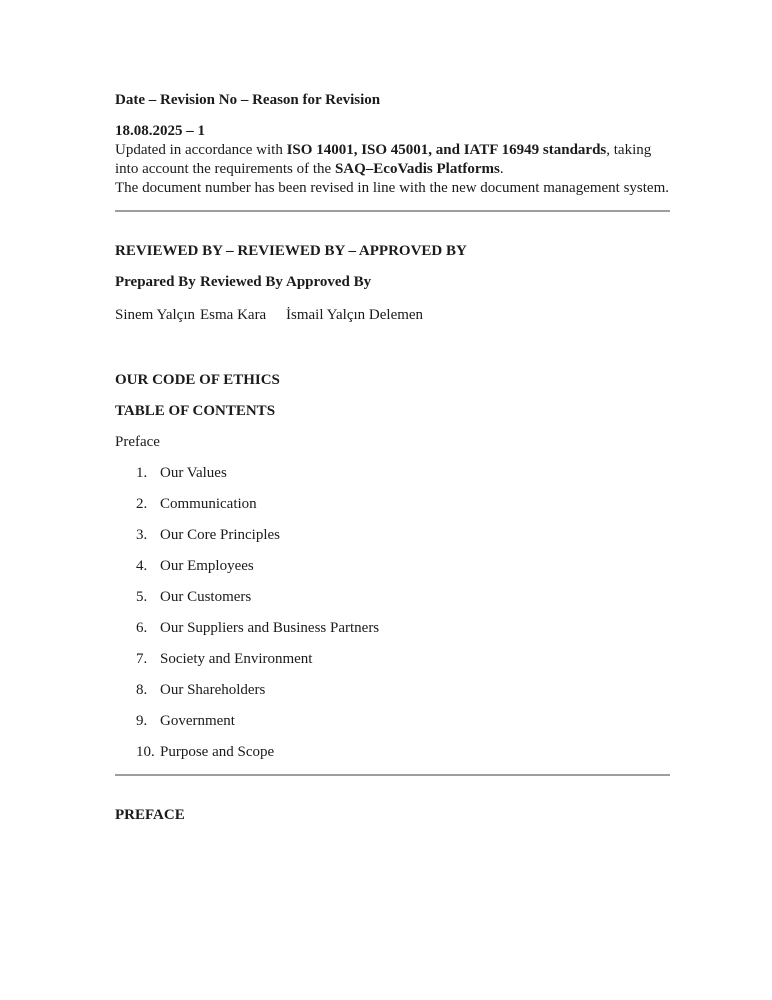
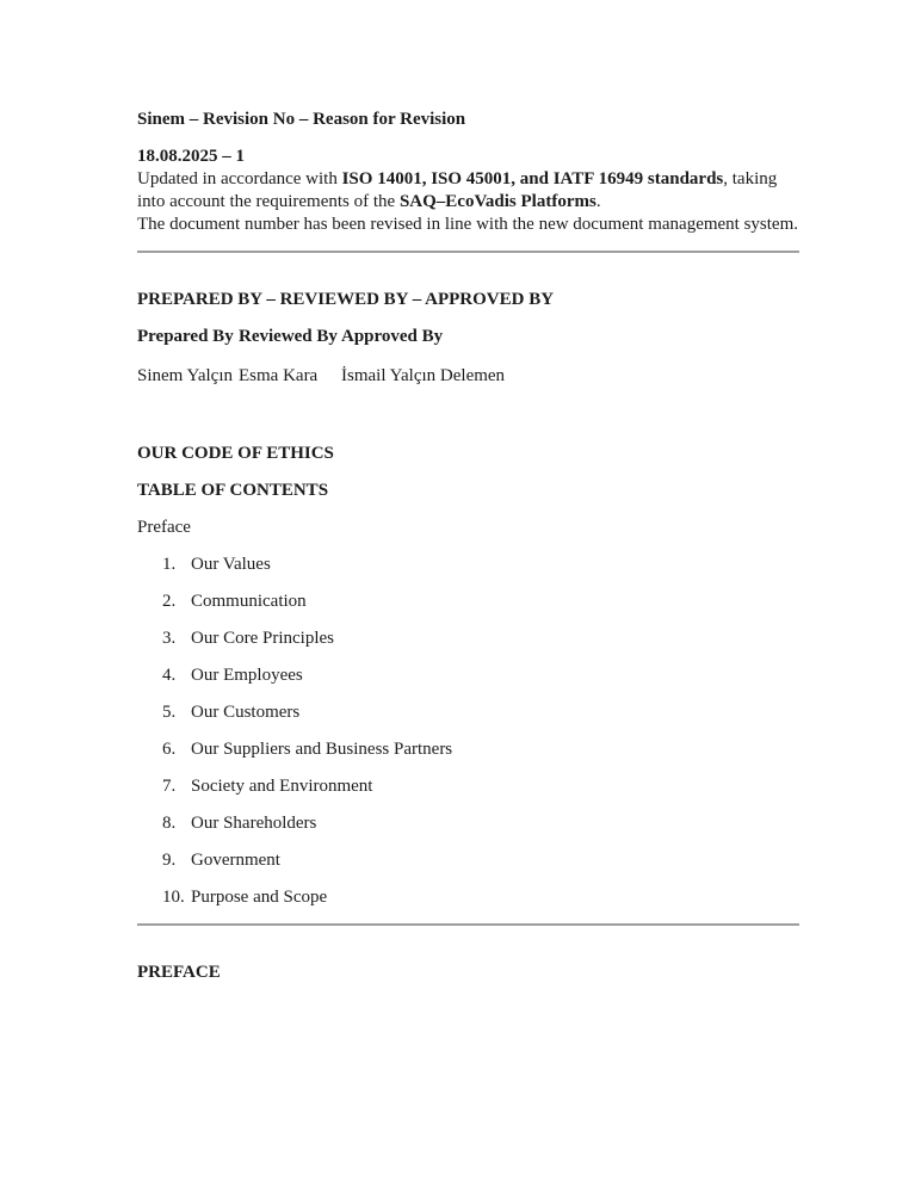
- Date – Revision No – Reason for Revision
+ Sinem – Revision No – Reason for Revision
  18.08.2025 – 1
  Updated in accordance with ISO 14001, ISO 45001, and IATF 16949 standards, taking into account the requirements of the SAQ–EcoVadis Platforms.
  The document number has been revised in line with the new document management system.
- REVIEWED BY – REVIEWED BY – APPROVED BY
+ PREPARED BY – REVIEWED BY – APPROVED BY
  Prepared By
  Reviewed By
  Approved By
  Sinem Yalçın
  Esma Kara
  İsmail Yalçın Delemen
  OUR CODE OF ETHICS
  TABLE OF CONTENTS
  Preface
  1.
  Our Values
  2.
  Communication
  3.
  Our Core Principles
  4.
  Our Employees
  5.
  Our Customers
  6.
  Our Suppliers and Business Partners
  7.
  Society and Environment
  8.
  Our Shareholders
  9.
  Government
  10.
  Purpose and Scope
  PREFACE
